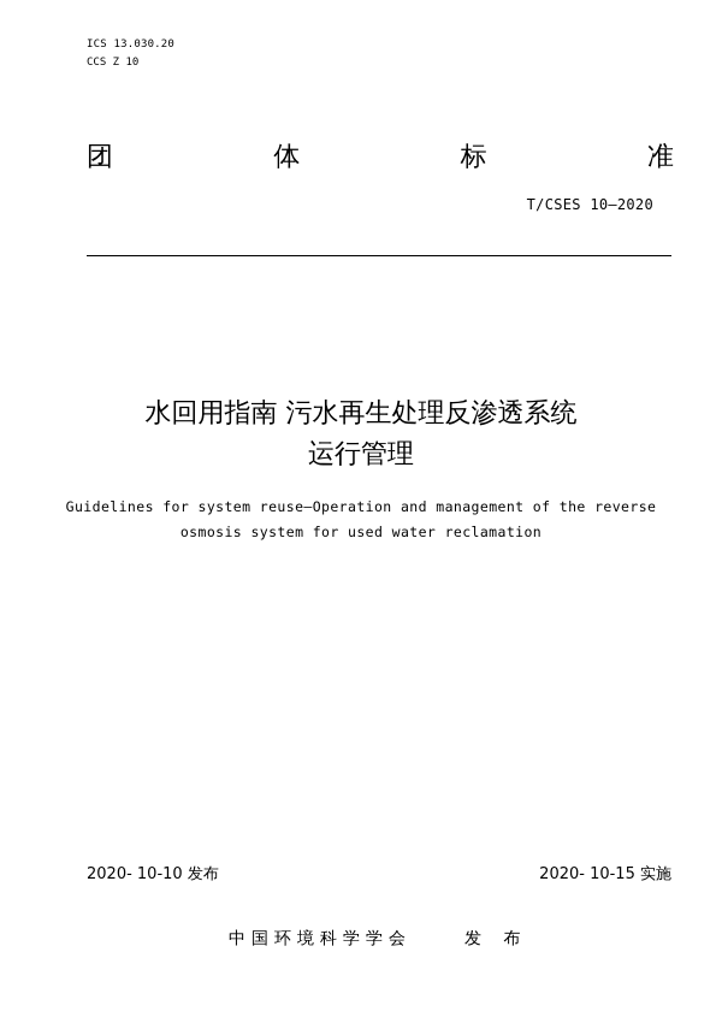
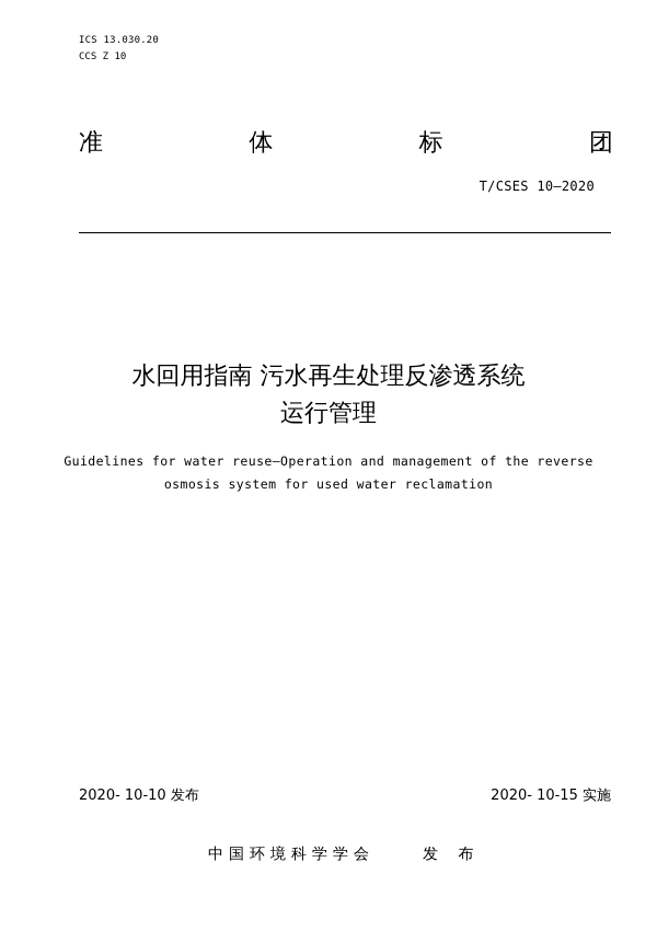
  ICS 13.030.20
  CCS Z 10
- 团
+ 准
  体
  标
- 准
+ 团
  T/CSES 10—2020
  水回用指南 污水再生处理反渗透系统
  运行管理
- Guidelines for system reuse—Operation and management of the reverse
+ Guidelines for water reuse—Operation and management of the reverse
  osmosis system for used water reclamation
  2020- 10-10 发布
  2020- 10-15 实施
  中国环境科学学会
  发 布
